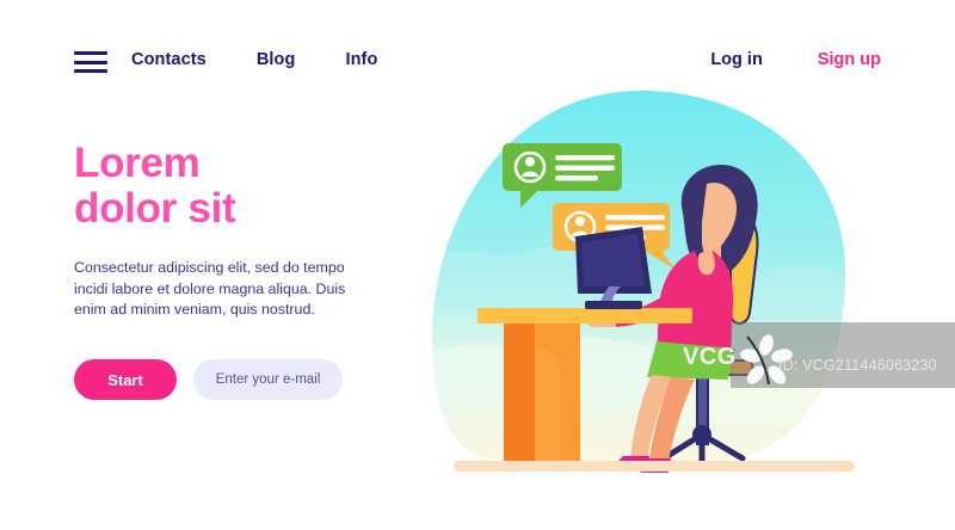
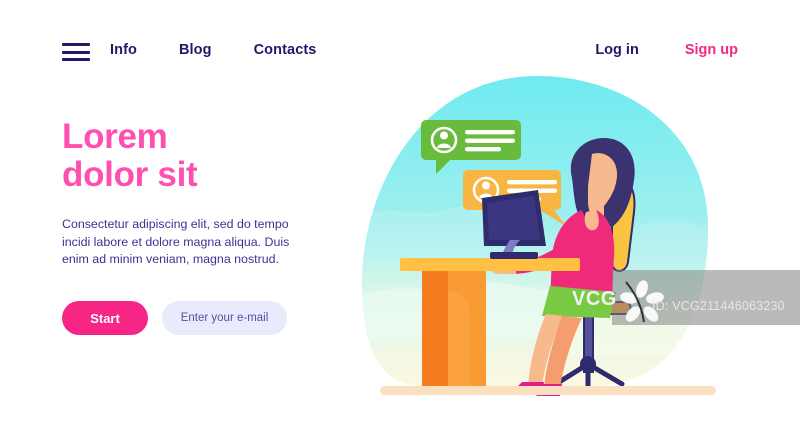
- Contacts
+ Info
  Blog
- Info
+ Contacts
  Log in
  Sign up
  Lorem
  dolor sit
- Consectetur adipiscing elit, sed do tempo incidi labore et dolore magna aliqua. Duis enim ad minim veniam, quis nostrud.
+ Consectetur adipiscing elit, sed do tempo incidi labore et dolore magna aliqua. Duis enim ad minim veniam, magna nostrud.
  Start
  Enter your e-mail
  VCG
  ID: VCG211446063230
